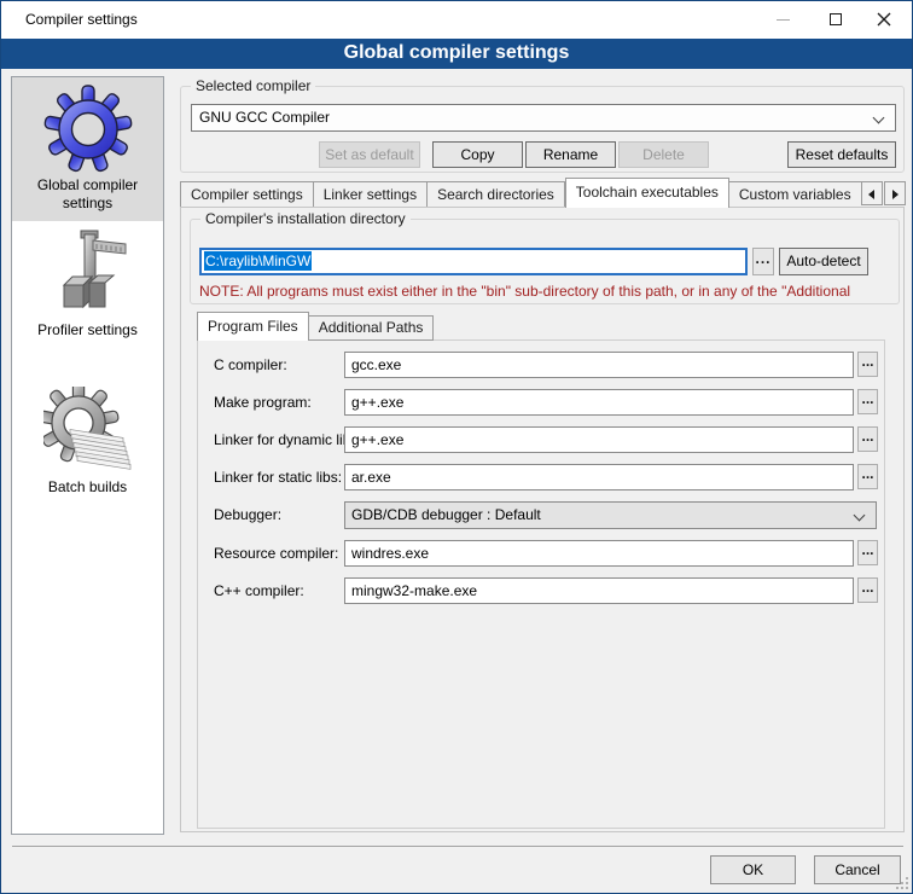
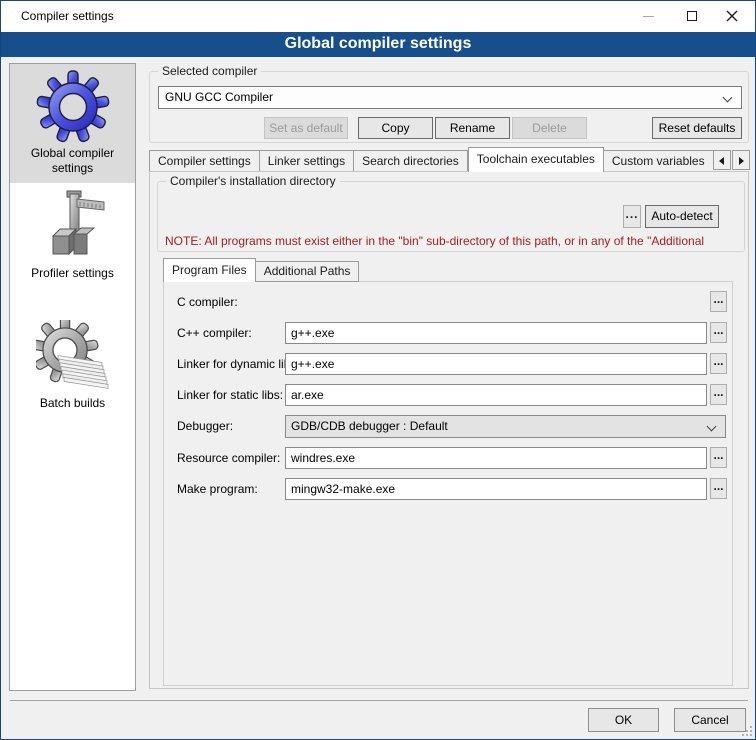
  Compiler settings
  Global compiler settings
  Global compiler settings
  Profiler settings
  Batch builds
  Selected compiler
  GNU GCC Compiler
  Set as default
  Copy
  Rename
  Delete
  Reset defaults
  Compiler settings
  Linker settings
  Search directories
  Toolchain executables
  Custom variables
  Compiler's installation directory
- C:\raylib\MinGW
  ...
  Auto-detect
  NOTE: All programs must exist either in the "bin" sub-directory of this path, or in any of the "Additional
  Program Files
  Additional Paths
  C compiler:
- gcc.exe
  ...
- Make program:
+ C++ compiler:
  g++.exe
  ...
  Linker for dynamic li
  g++.exe
  ...
  Linker for static libs:
  ar.exe
  ...
  Debugger:
  GDB/CDB debugger : Default
  Resource compiler:
  windres.exe
  ...
- C++ compiler:
+ Make program:
  mingw32-make.exe
  ...
  OK
  Cancel
